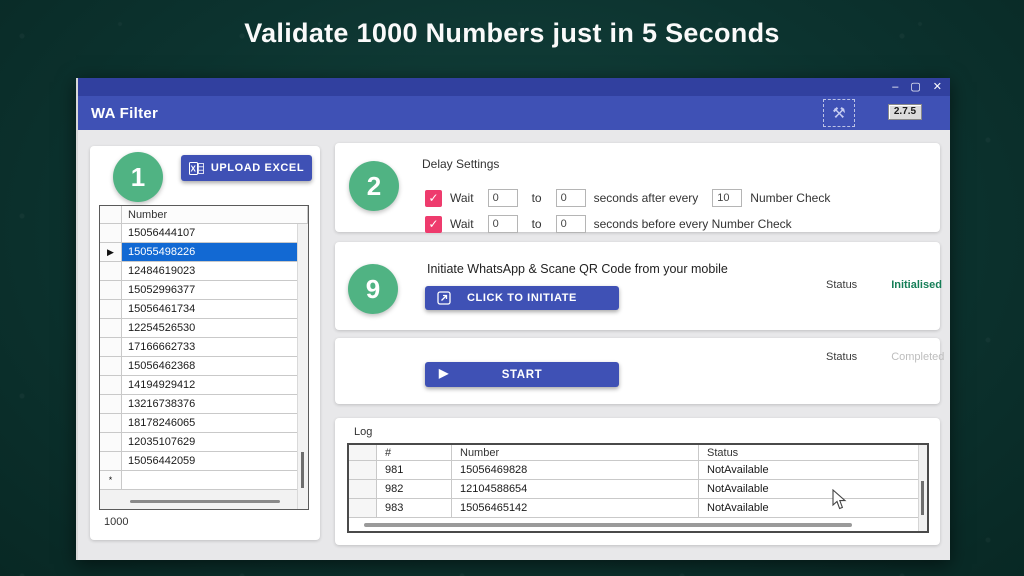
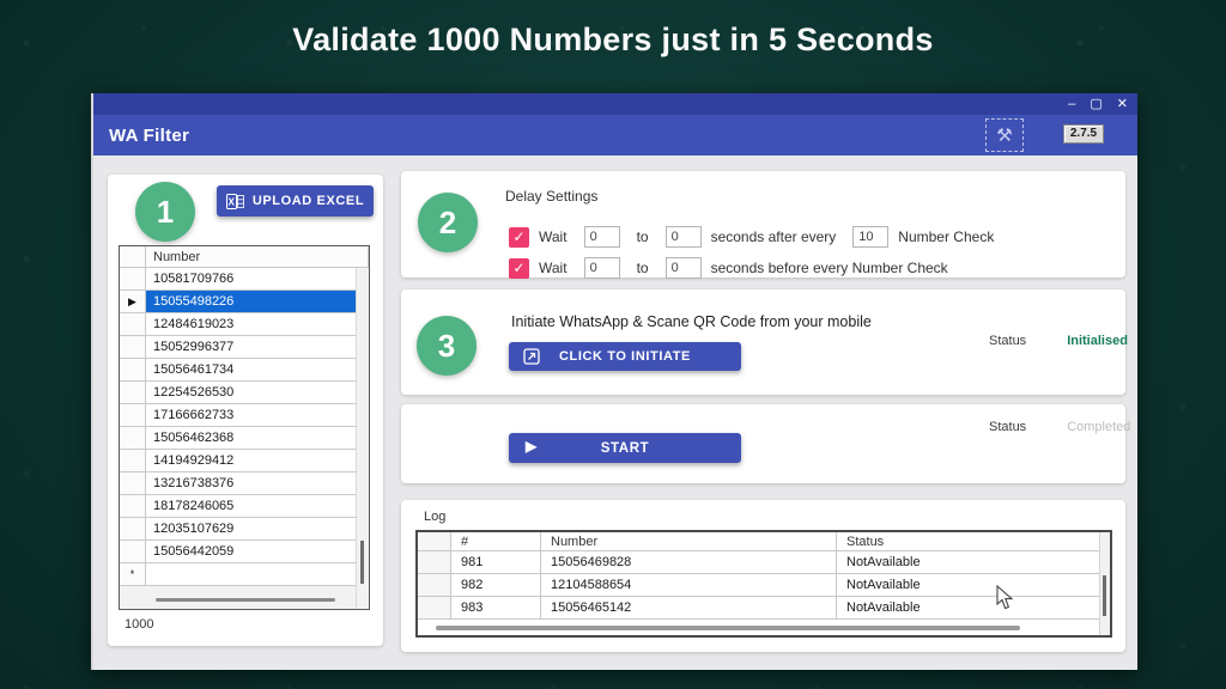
  Validate 1000 Numbers just in 5 Seconds
  –
  ▢
  ✕
  WA Filter
  ⚒
  2.7.5
  1
  X
  UPLOAD EXCEL
  Number
- 15056444107
+ 10581709766
  ▶
  15055498226
  12484619023
  15052996377
  15056461734
  12254526530
  17166662733
  15056462368
  14194929412
  13216738376
  18178246065
  12035107629
  15056442059
  *
  1000
  2
  Delay Settings
  ✓
  Wait
  0
  to
  0
  seconds after every
  10
  Number Check
  ✓
  Wait
  0
  to
  0
  seconds before every Number Check
- 9
+ 3
  Initiate WhatsApp & Scane QR Code from your mobile
  CLICK TO INITIATE
  Status
  Initialised
  Status
  Completed
  ▶
  START
  Log
  #
  Number
  Status
  981
  15056469828
  NotAvailable
  982
  12104588654
  NotAvailable
  983
  15056465142
  NotAvailable
